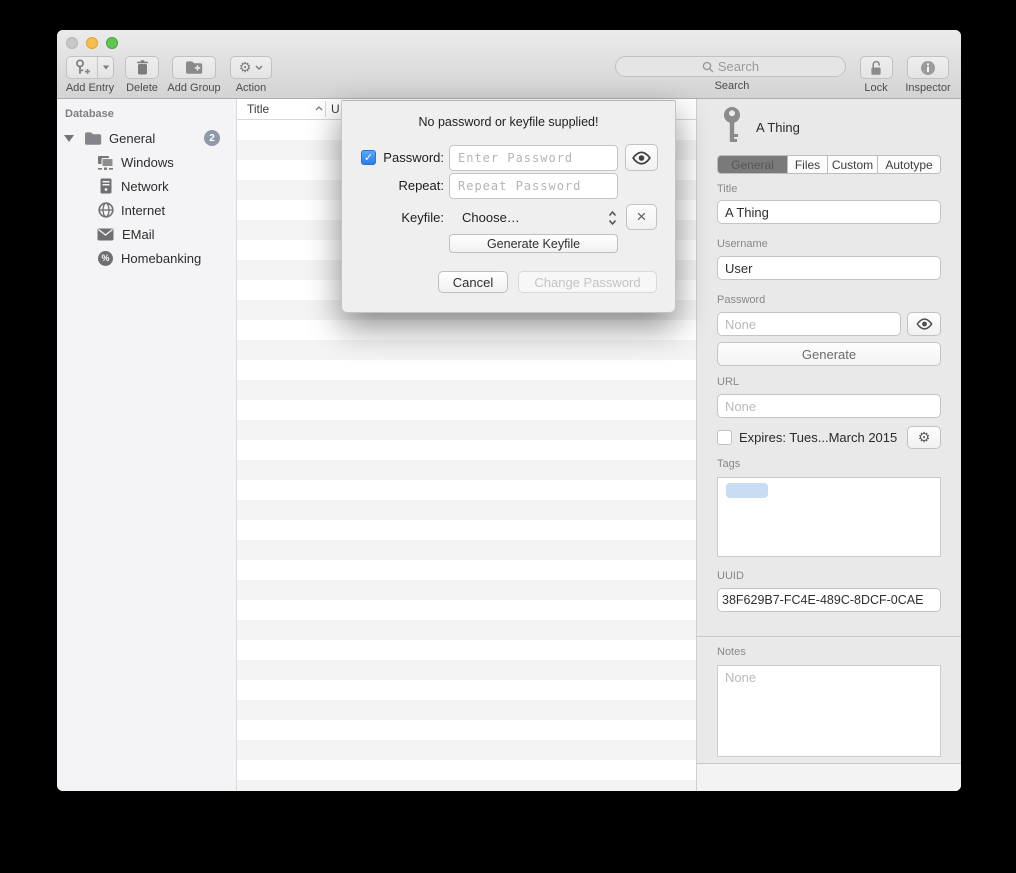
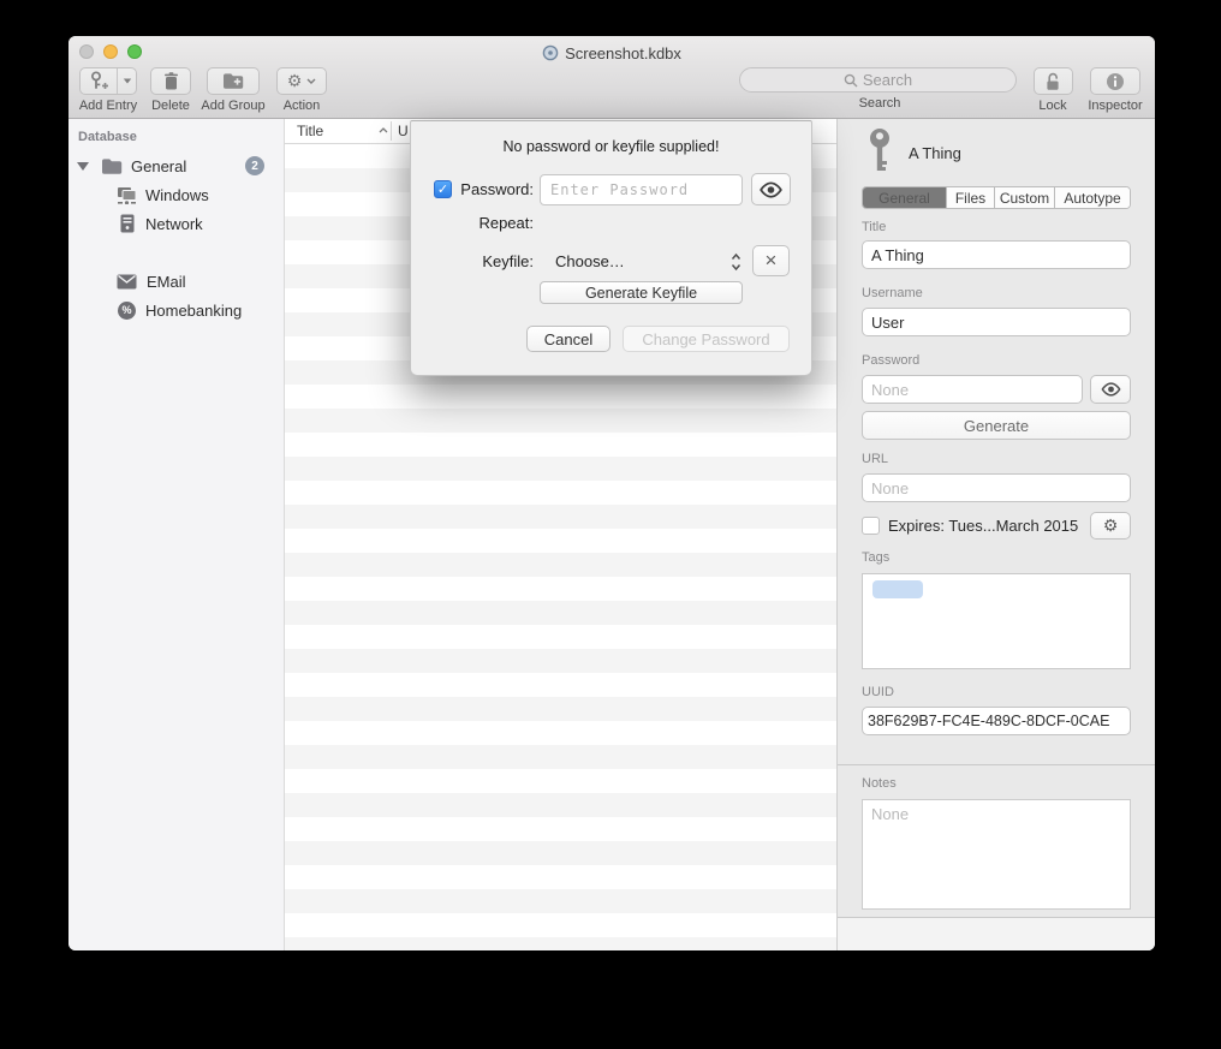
+ Screenshot.kdbx
  Add Entry
  Delete
  Add Group
  ⚙
  Action
  Search
  Search
  Lock
  Inspector
  Database
  General
  2
  Windows
  Network
- Internet
  EMail
  %
  Homebanking
  Title
  U
  A Thing
  General
  Files
  Custom
  Autotype
  Title
  A Thing
  Username
  User
  Password
  None
  Generate
  URL
  None
  Expires: Tues...March 2015
  ⚙
  Tags
  UUID
  38F629B7-FC4E-489C-8DCF-0CAE
  Notes
  None
  No password or keyfile supplied!
  ✓
  Password:
  Enter Password
  Repeat:
- Repeat Password
  Keyfile:
  Choose…
  ×
  Generate Keyfile
  Cancel
  Change Password
